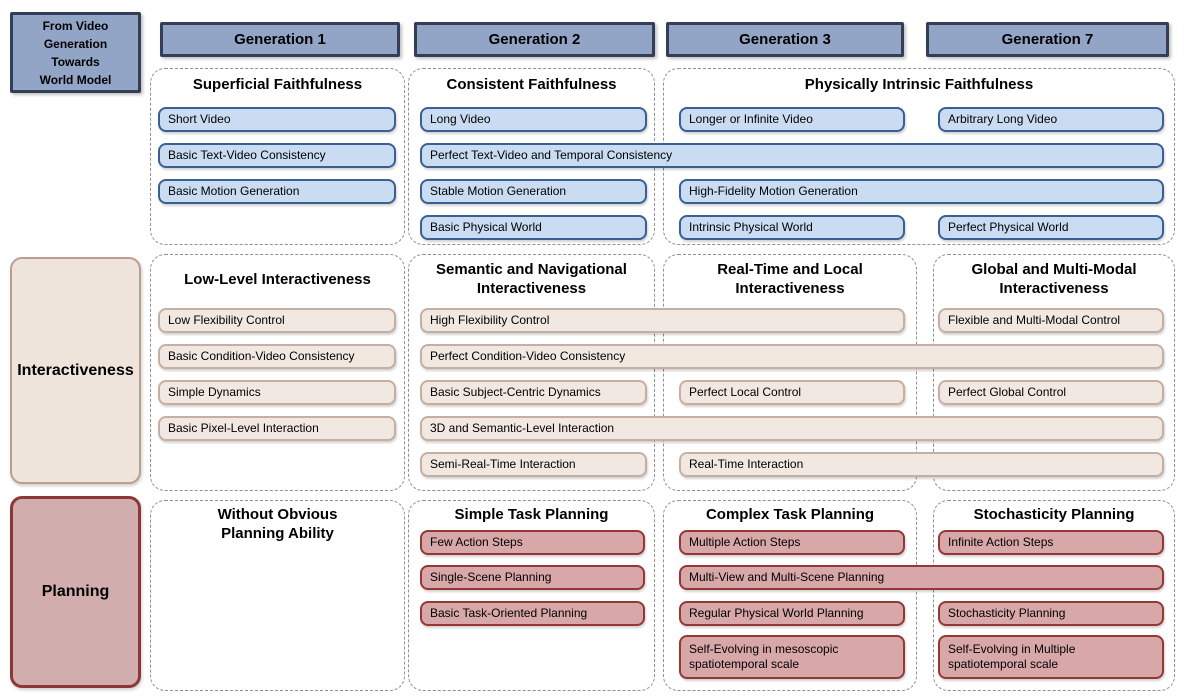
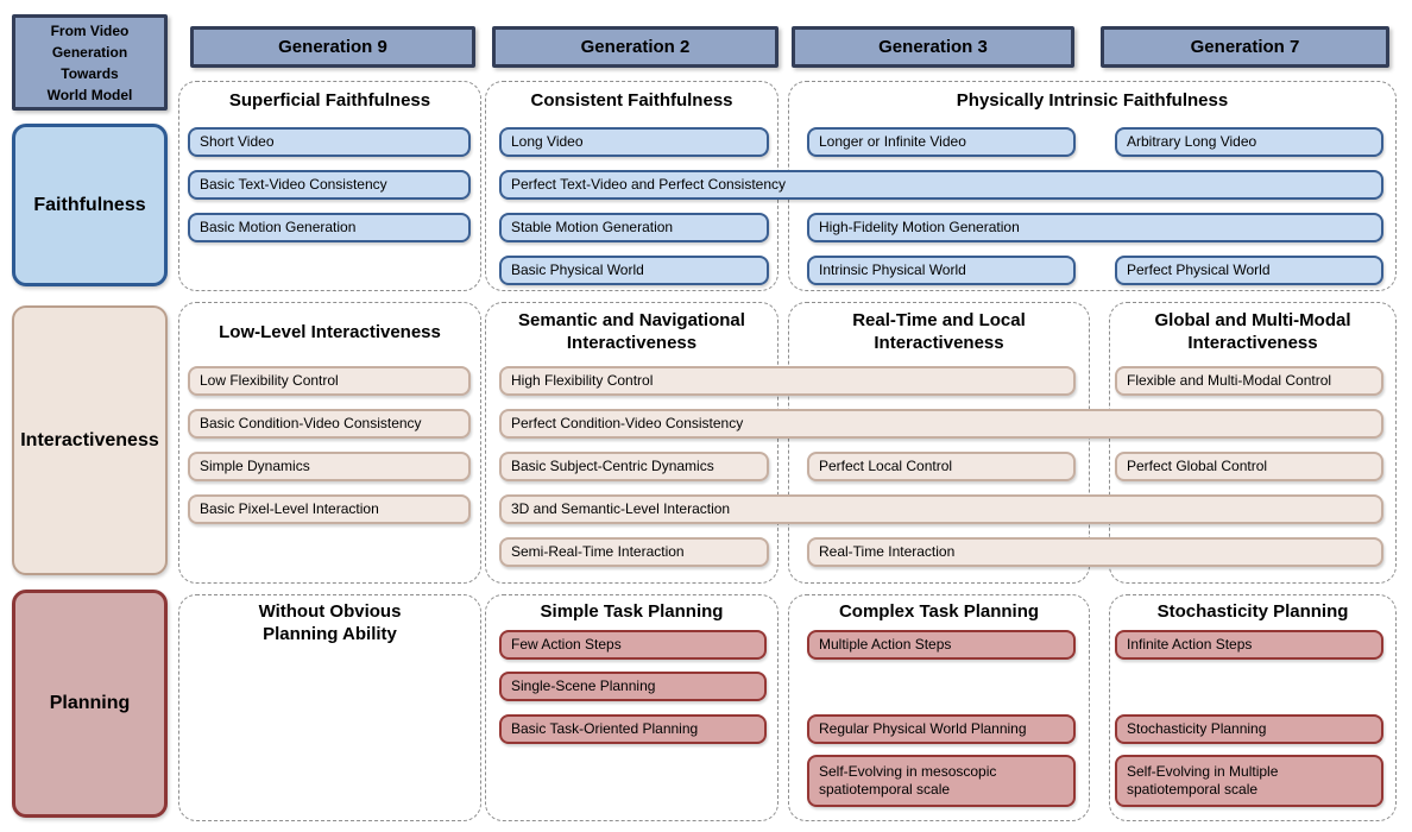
  From Video
  Generation
  Towards
  World Model
- Generation 1
+ Generation 9
  Generation 2
  Generation 3
  Generation 7
+ Faithfulness
  Interactiveness
  Planning
  Superficial Faithfulness
  Consistent Faithfulness
  Physically Intrinsic Faithfulness
  Short Video
  Basic Text-Video Consistency
  Basic Motion Generation
  Long Video
- Perfect Text-Video and Temporal Consistency
+ Perfect Text-Video and Perfect Consistency
  Stable Motion Generation
  Basic Physical World
  Longer or Infinite Video
  High-Fidelity Motion Generation
  Intrinsic Physical World
  Arbitrary Long Video
  Perfect Physical World
  Low-Level Interactiveness
  Semantic and Navigational
  Interactiveness
  Real-Time and Local
  Interactiveness
  Global and Multi-Modal
  Interactiveness
  Low Flexibility Control
  Basic Condition-Video Consistency
  Simple Dynamics
  Basic Pixel-Level Interaction
  High Flexibility Control
  Perfect Condition-Video Consistency
  Basic Subject-Centric Dynamics
  3D and Semantic-Level Interaction
  Semi-Real-Time Interaction
  Perfect Local Control
  Real-Time Interaction
  Flexible and Multi-Modal Control
  Perfect Global Control
  Without Obvious
  Planning Ability
  Simple Task Planning
  Complex Task Planning
  Stochasticity Planning
  Few Action Steps
  Single-Scene Planning
  Basic Task-Oriented Planning
  Multiple Action Steps
- Multi-View and Multi-Scene Planning
  Regular Physical World Planning
  Self-Evolving in mesoscopic spatiotemporal scale
  Infinite Action Steps
  Stochasticity Planning
  Self-Evolving in Multiple spatiotemporal scale
